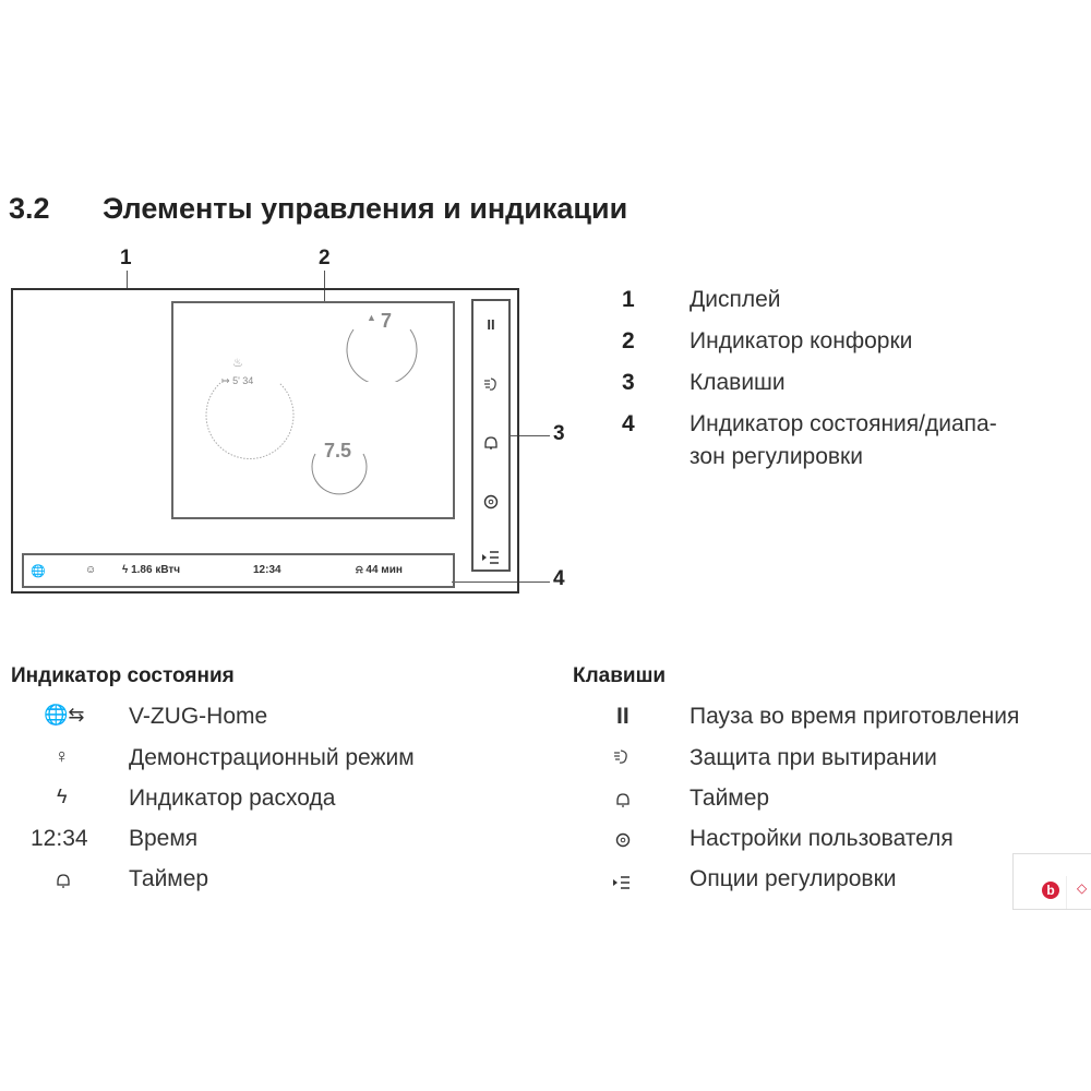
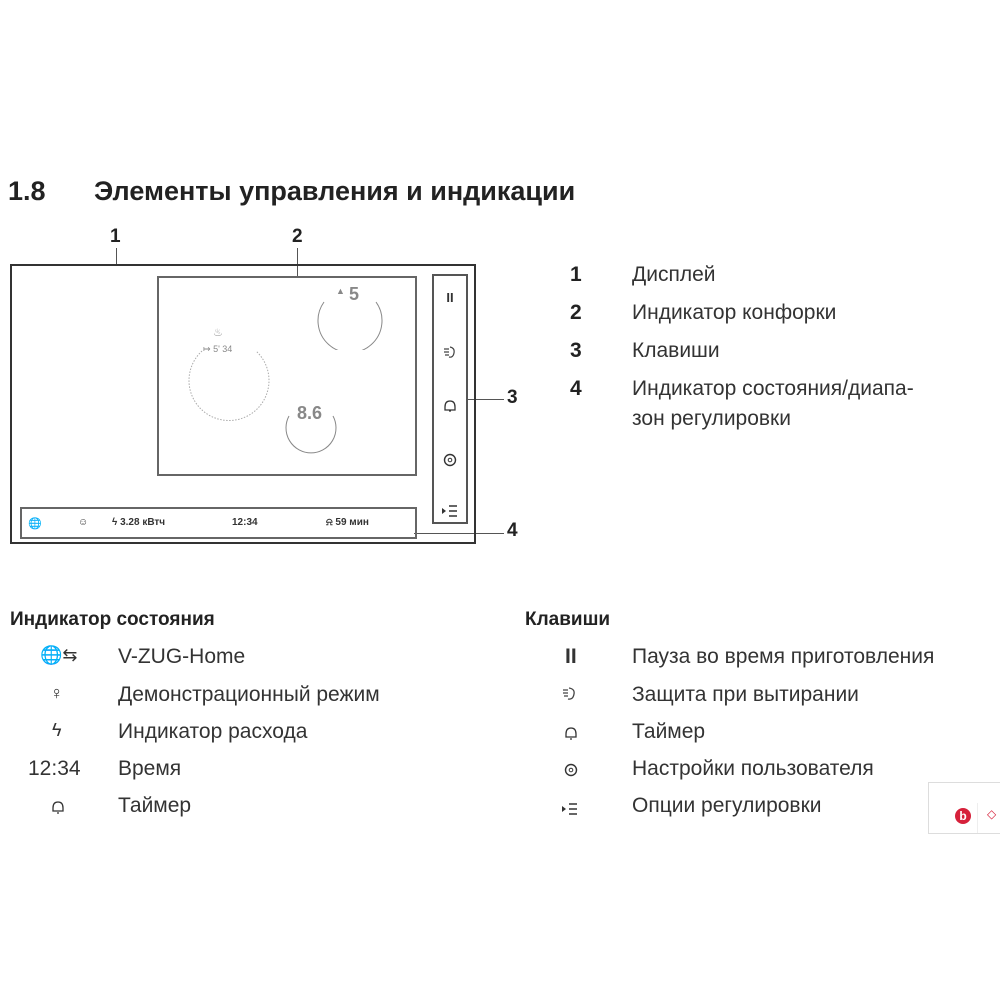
- 3.2 Элементы управления и индикации
+ 1.8 Элементы управления и индикации
  1
  2
  3
  4
  ♨
  ↦ 5' 34
  ▲
- 7
+ 5
- 7.5
+ 8.6
  II
  🌐
  ☺
- ϟ 1.86 кВтч
+ ϟ 3.28 кВтч
  12:34
- ⍾ 44 мин
+ ⍾ 59 мин
  1
  Дисплей
  2
  Индикатор конфорки
  3
  Клавиши
  4
  Индикатор состояния/диапа-
  зон регулировки
  Индикатор состояния
  🌐⇆
  V-ZUG-Home
  ♀
  Демонстрационный режим
  ϟ
  Индикатор расхода
  12:34
  Время
  Таймер
  Клавиши
  II
  Пауза во время приготовления
  Защита при вытирании
  Таймер
  Настройки пользователя
  Опции регулировки
  b
  ◇
